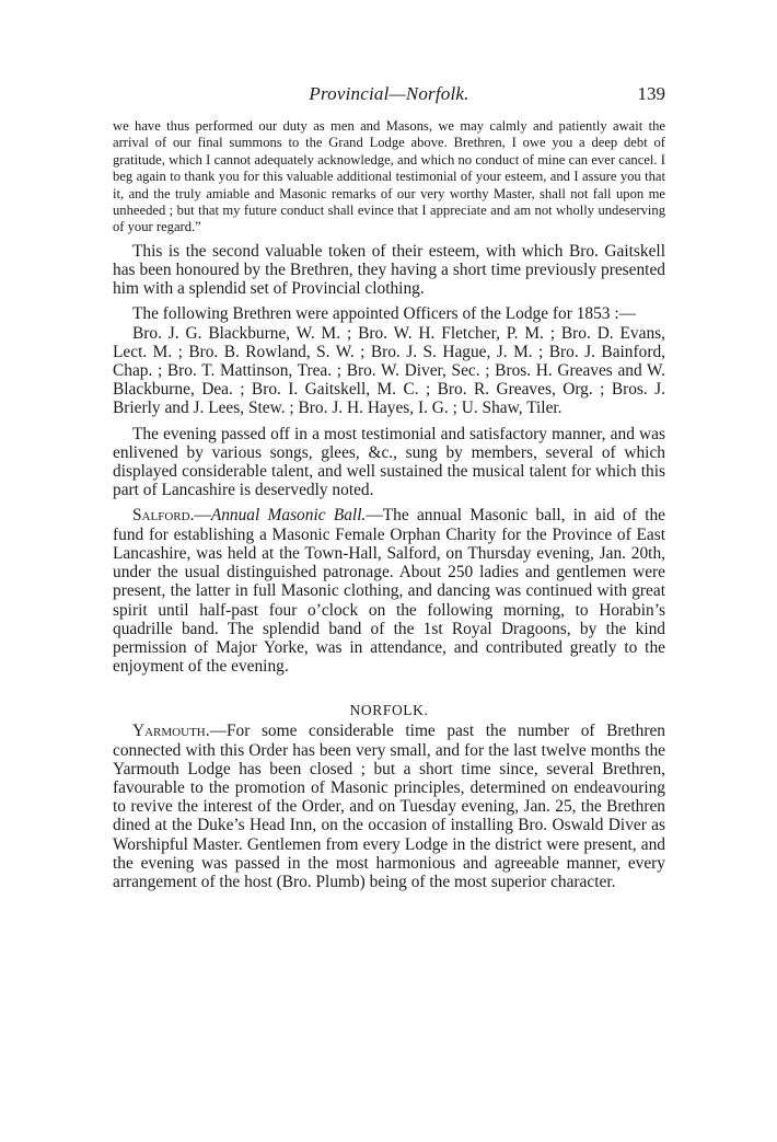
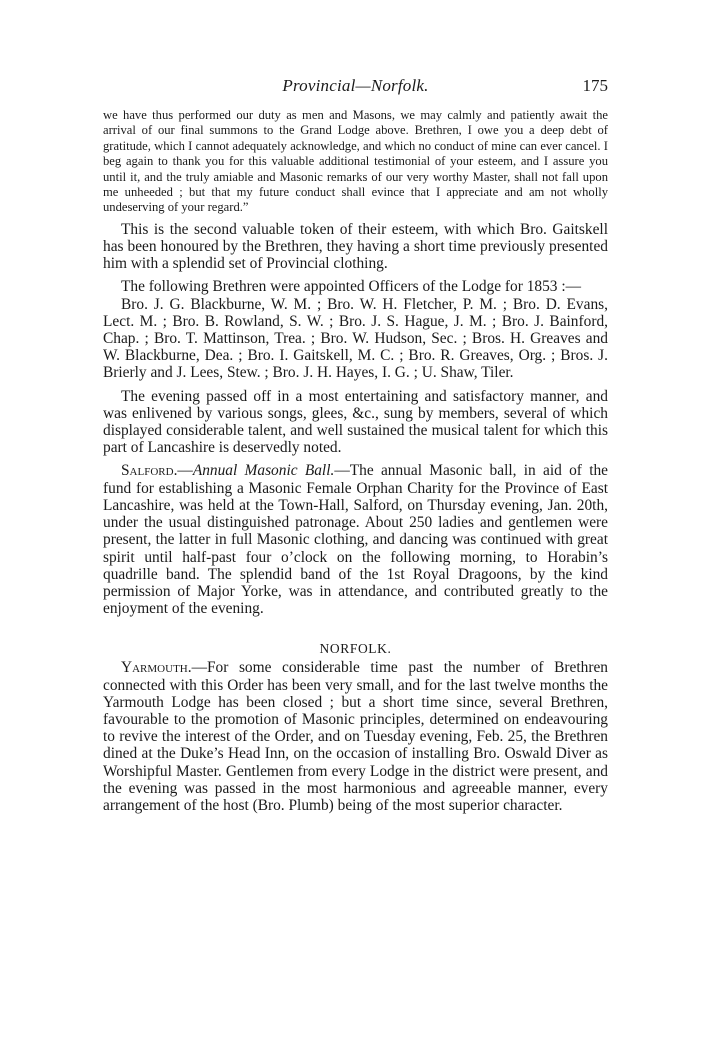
  Provincial—Norfolk.
- 139
+ 175
- we have thus performed our duty as men and Masons, we may calmly and patiently await the arrival of our final summons to the Grand Lodge above. Brethren, I owe you a deep debt of gratitude, which I cannot adequately acknowledge, and which no conduct of mine can ever cancel. I beg again to thank you for this valuable additional testimonial of your esteem, and I assure you that it, and the truly amiable and Masonic remarks of our very worthy Master, shall not fall upon me unheeded ; but that my future conduct shall evince that I appreciate and am not wholly undeserving of your regard.”
+ we have thus performed our duty as men and Masons, we may calmly and patiently await the arrival of our final summons to the Grand Lodge above. Brethren, I owe you a deep debt of gratitude, which I cannot adequately acknowledge, and which no conduct of mine can ever cancel. I beg again to thank you for this valuable additional testimonial of your esteem, and I assure you until it, and the truly amiable and Masonic remarks of our very worthy Master, shall not fall upon me unheeded ; but that my future conduct shall evince that I appreciate and am not wholly undeserving of your regard.”
  This is the second valuable token of their esteem, with which Bro. Gaitskell has been honoured by the Brethren, they having a short time previously presented him with a splendid set of Provincial clothing.
  The following Brethren were appointed Officers of the Lodge for 1853 :—
- Bro. J. G. Blackburne, W. M. ; Bro. W. H. Fletcher, P. M. ; Bro. D. Evans, Lect. M. ; Bro. B. Rowland, S. W. ; Bro. J. S. Hague, J. M. ; Bro. J. Bainford, Chap. ; Bro. T. Mattinson, Trea. ; Bro. W. Diver, Sec. ; Bros. H. Greaves and W. Blackburne, Dea. ; Bro. I. Gaitskell, M. C. ; Bro. R. Greaves, Org. ; Bros. J. Brierly and J. Lees, Stew. ; Bro. J. H. Hayes, I. G. ; U. Shaw, Tiler.
+ Bro. J. G. Blackburne, W. M. ; Bro. W. H. Fletcher, P. M. ; Bro. D. Evans, Lect. M. ; Bro. B. Rowland, S. W. ; Bro. J. S. Hague, J. M. ; Bro. J. Bainford, Chap. ; Bro. T. Mattinson, Trea. ; Bro. W. Hudson, Sec. ; Bros. H. Greaves and W. Blackburne, Dea. ; Bro. I. Gaitskell, M. C. ; Bro. R. Greaves, Org. ; Bros. J. Brierly and J. Lees, Stew. ; Bro. J. H. Hayes, I. G. ; U. Shaw, Tiler.
- The evening passed off in a most testimonial and satisfactory manner, and was enlivened by various songs, glees, &c., sung by members, several of which displayed considerable talent, and well sustained the musical talent for which this part of Lancashire is deservedly noted.
+ The evening passed off in a most entertaining and satisfactory manner, and was enlivened by various songs, glees, &c., sung by members, several of which displayed considerable talent, and well sustained the musical talent for which this part of Lancashire is deservedly noted.
  Salford.—Annual Masonic Ball.—The annual Masonic ball, in aid of the fund for establishing a Masonic Female Orphan Charity for the Province of East Lancashire, was held at the Town-Hall, Salford, on Thursday evening, Jan. 20th, under the usual distinguished patronage. About 250 ladies and gentlemen were present, the latter in full Masonic clothing, and dancing was continued with great spirit until half-past four o’clock on the following morning, to Horabin’s quadrille band. The splendid band of the 1st Royal Dragoons, by the kind permission of Major Yorke, was in attendance, and contributed greatly to the enjoyment of the evening.
  NORFOLK.
- Yarmouth.—For some considerable time past the number of Brethren connected with this Order has been very small, and for the last twelve months the Yarmouth Lodge has been closed ; but a short time since, several Brethren, favourable to the promotion of Masonic principles, determined on endeavouring to revive the interest of the Order, and on Tuesday evening, Jan. 25, the Brethren dined at the Duke’s Head Inn, on the occasion of installing Bro. Oswald Diver as Worshipful Master. Gentlemen from every Lodge in the district were present, and the evening was passed in the most harmonious and agreeable manner, every arrangement of the host (Bro. Plumb) being of the most superior character.
+ Yarmouth.—For some considerable time past the number of Brethren connected with this Order has been very small, and for the last twelve months the Yarmouth Lodge has been closed ; but a short time since, several Brethren, favourable to the promotion of Masonic principles, determined on endeavouring to revive the interest of the Order, and on Tuesday evening, Feb. 25, the Brethren dined at the Duke’s Head Inn, on the occasion of installing Bro. Oswald Diver as Worshipful Master. Gentlemen from every Lodge in the district were present, and the evening was passed in the most harmonious and agreeable manner, every arrangement of the host (Bro. Plumb) being of the most superior character.
